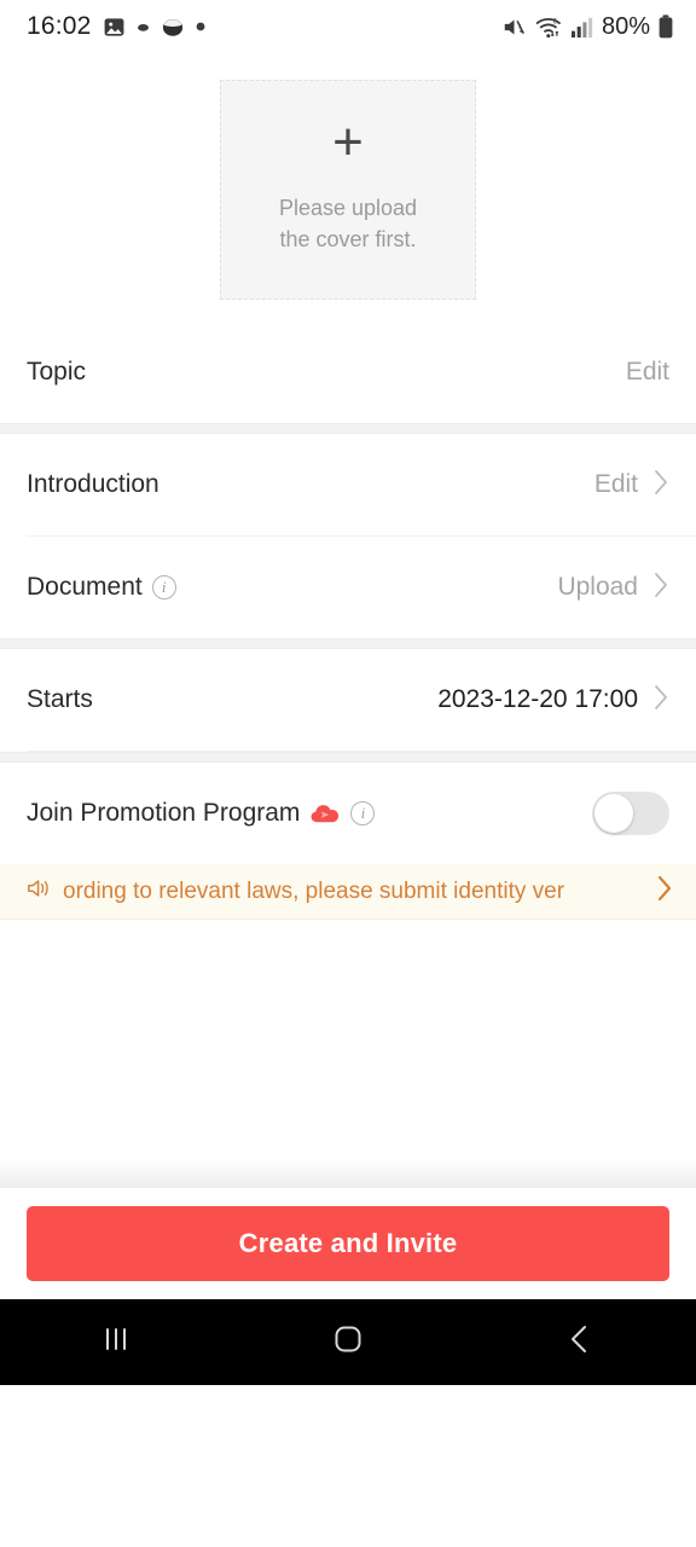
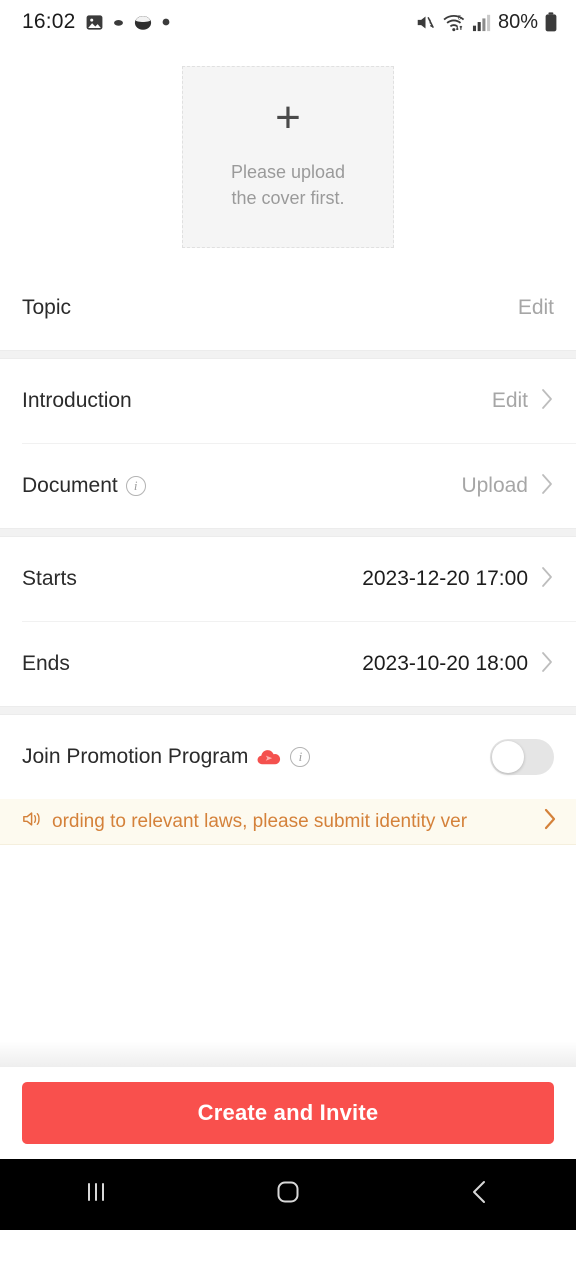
  16:02
  80%
  +
  Please upload
  the cover first.
  Topic
  Edit
  Introduction
  Edit
  Document
  i
  Upload
  Starts
  2023-12-20 17:00
+ Ends
+ 2023-10-20 18:00
  Join Promotion Program
  i
  ording to relevant laws, please submit identity ver
  Create and Invite
